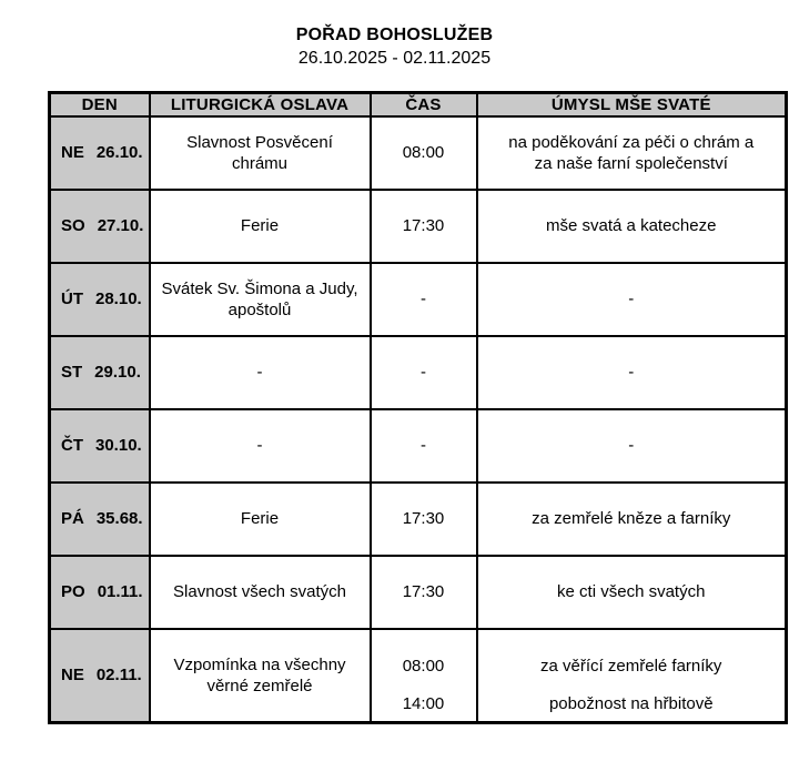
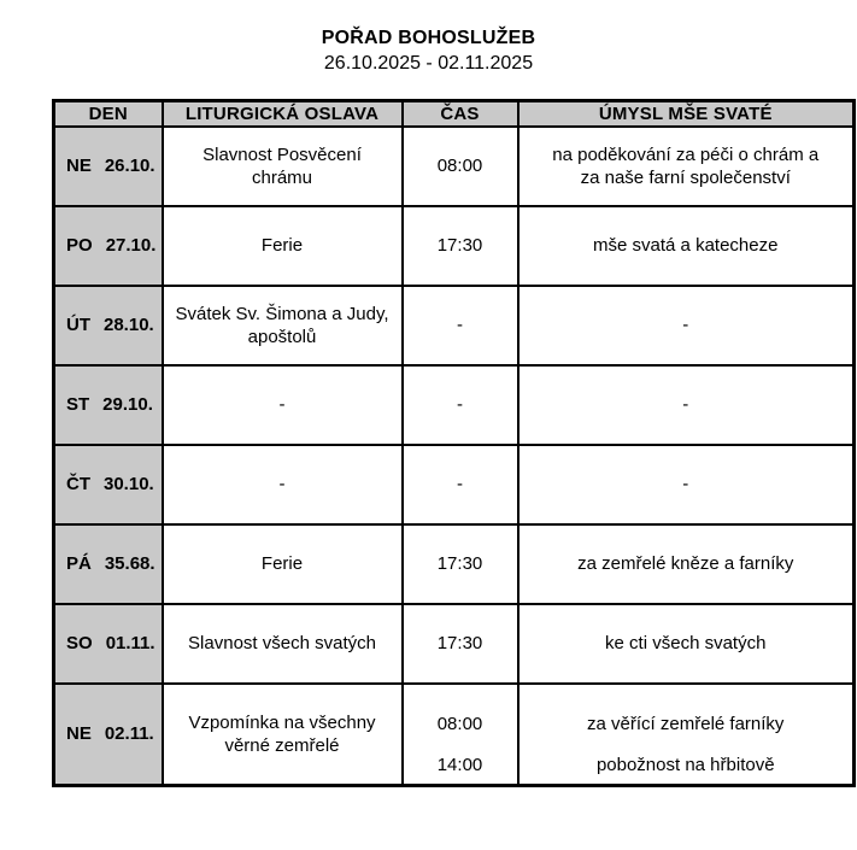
  POŘAD BOHOSLUŽEB
  26.10.2025 - 02.11.2025
  DEN	LITURGICKÁ OSLAVA	ČAS	ÚMYSL MŠE SVATÉ
  NE 26.10.	Slavnost Posvěcení chrámu	08:00	na poděkování za péči o chrám a za naše farní společenství
- SO 27.10.	Ferie	17:30	mše svatá a katecheze
+ PO 27.10.	Ferie	17:30	mše svatá a katecheze
  ÚT 28.10.	Svátek Sv. Šimona a Judy, apoštolů	-	-
  ST 29.10.	-	-	-
  ČT 30.10.	-	-	-
  PÁ 35.68.	Ferie	17:30	za zemřelé kněze a farníky
- PO 01.11.	Slavnost všech svatých	17:30	ke cti všech svatých
+ SO 01.11.	Slavnost všech svatých	17:30	ke cti všech svatých
  NE 02.11.	Vzpomínka na všechny věrné zemřelé	08:00 14:00	za věřící zemřelé farníky pobožnost na hřbitově
